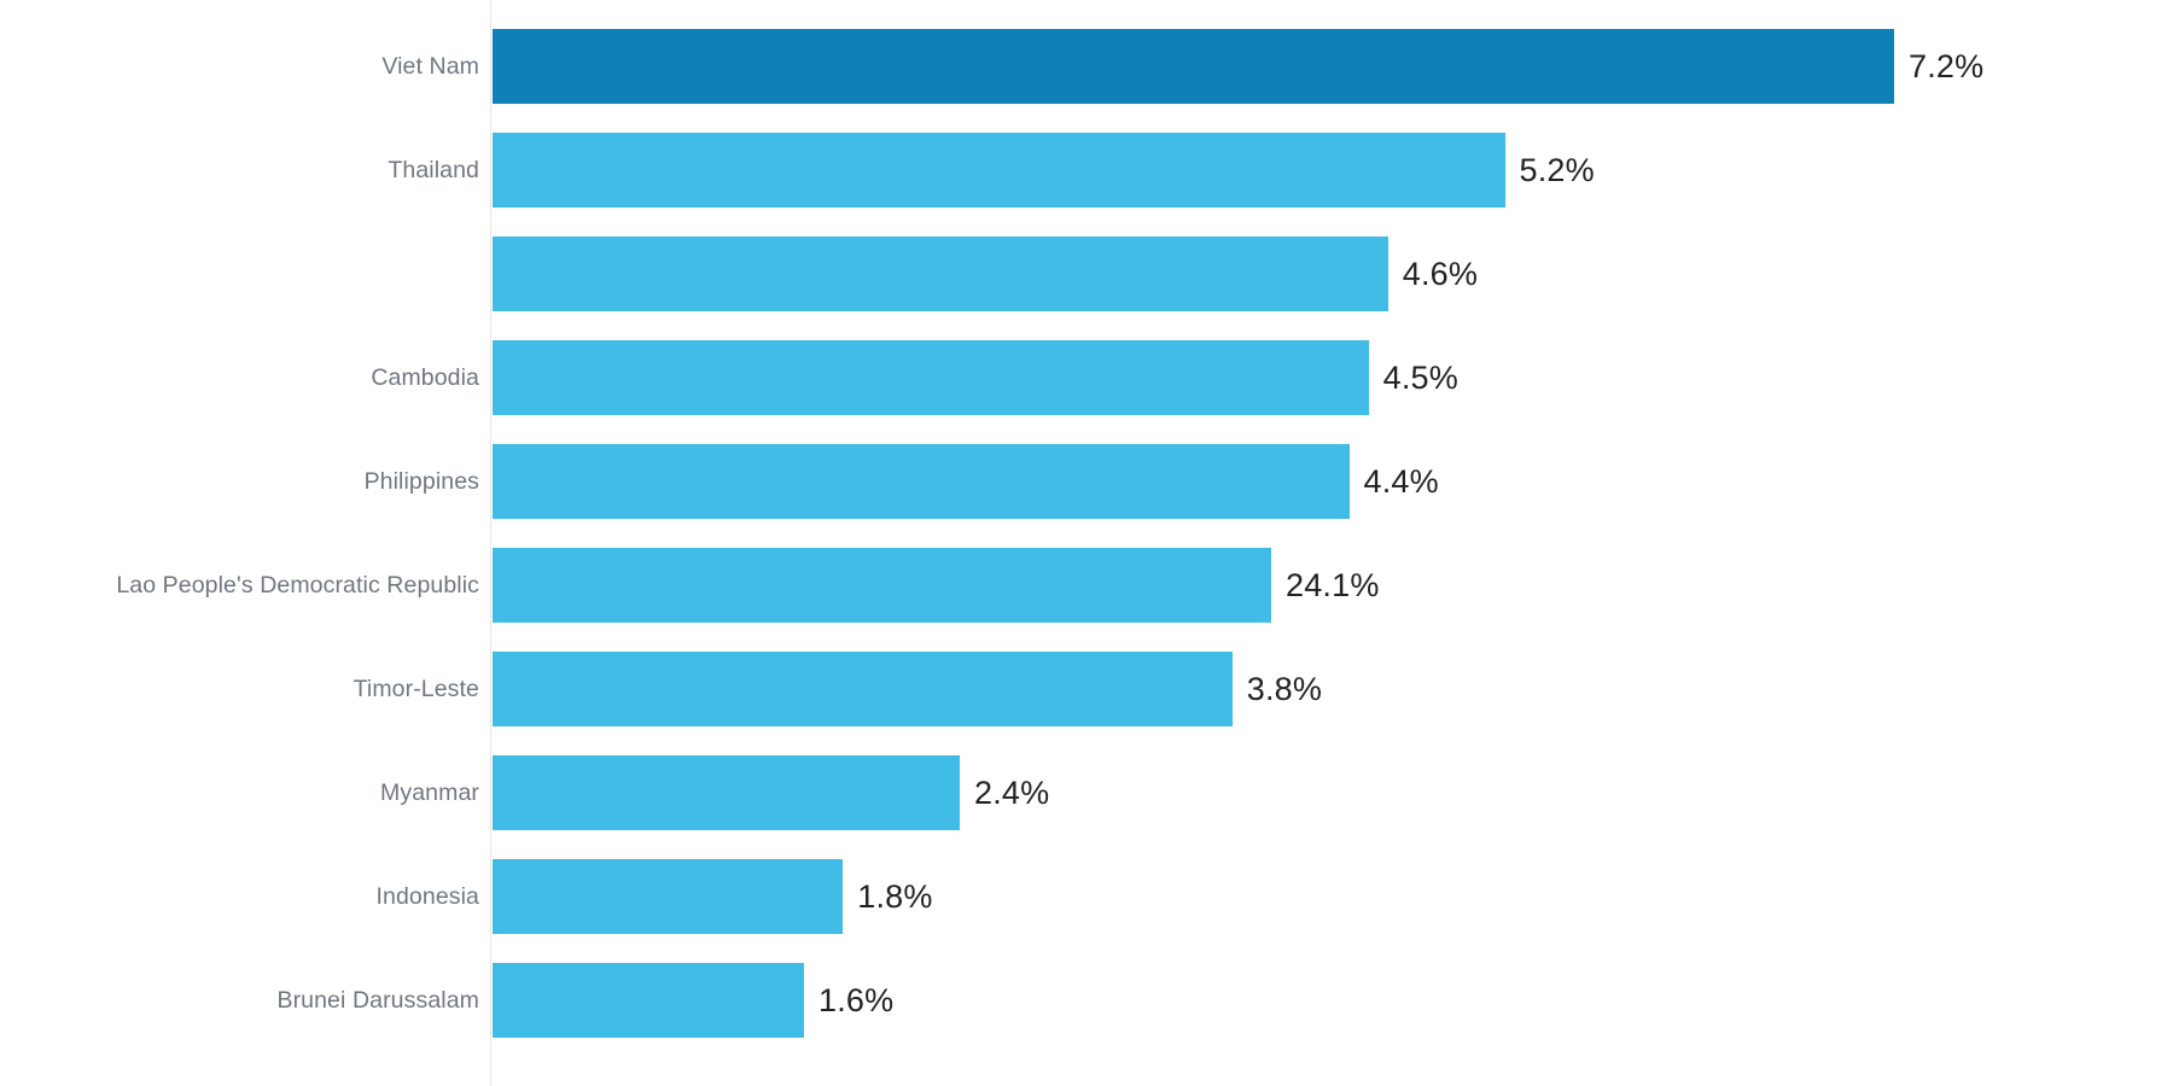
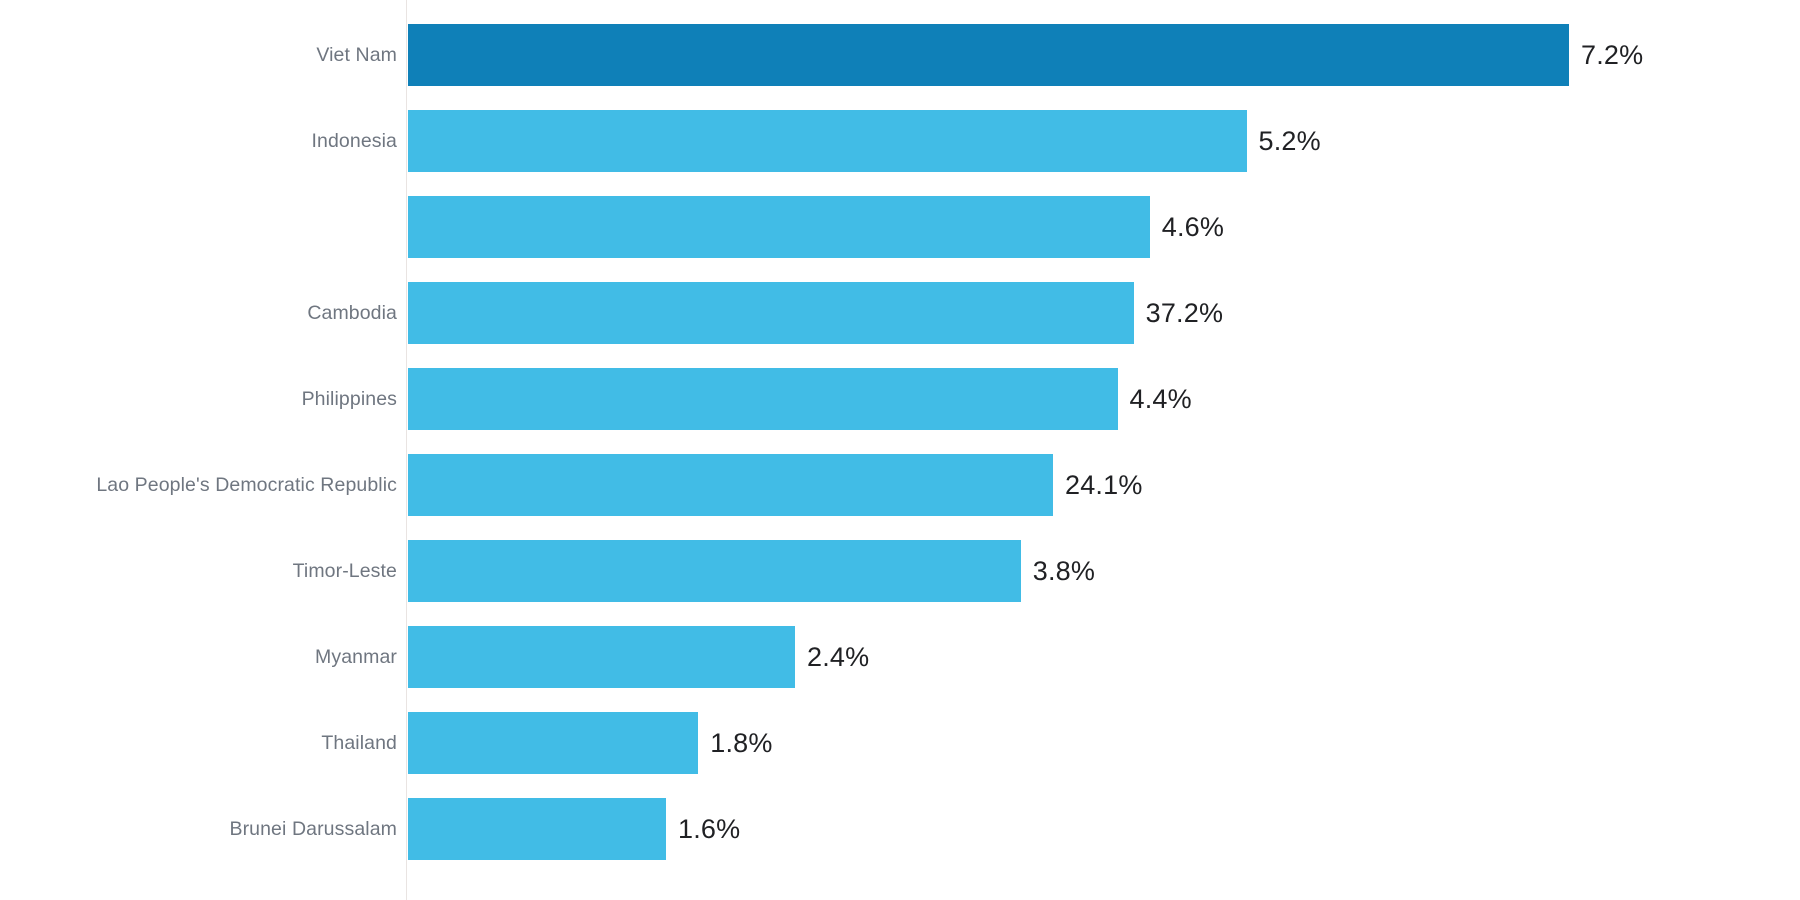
  Viet Nam
  7.2%
- Thailand
+ Indonesia
  5.2%
  4.6%
  Cambodia
- 4.5%
+ 37.2%
  Philippines
  4.4%
  Lao People's Democratic Republic
  24.1%
  Timor-Leste
  3.8%
  Myanmar
  2.4%
- Indonesia
+ Thailand
  1.8%
  Brunei Darussalam
  1.6%
